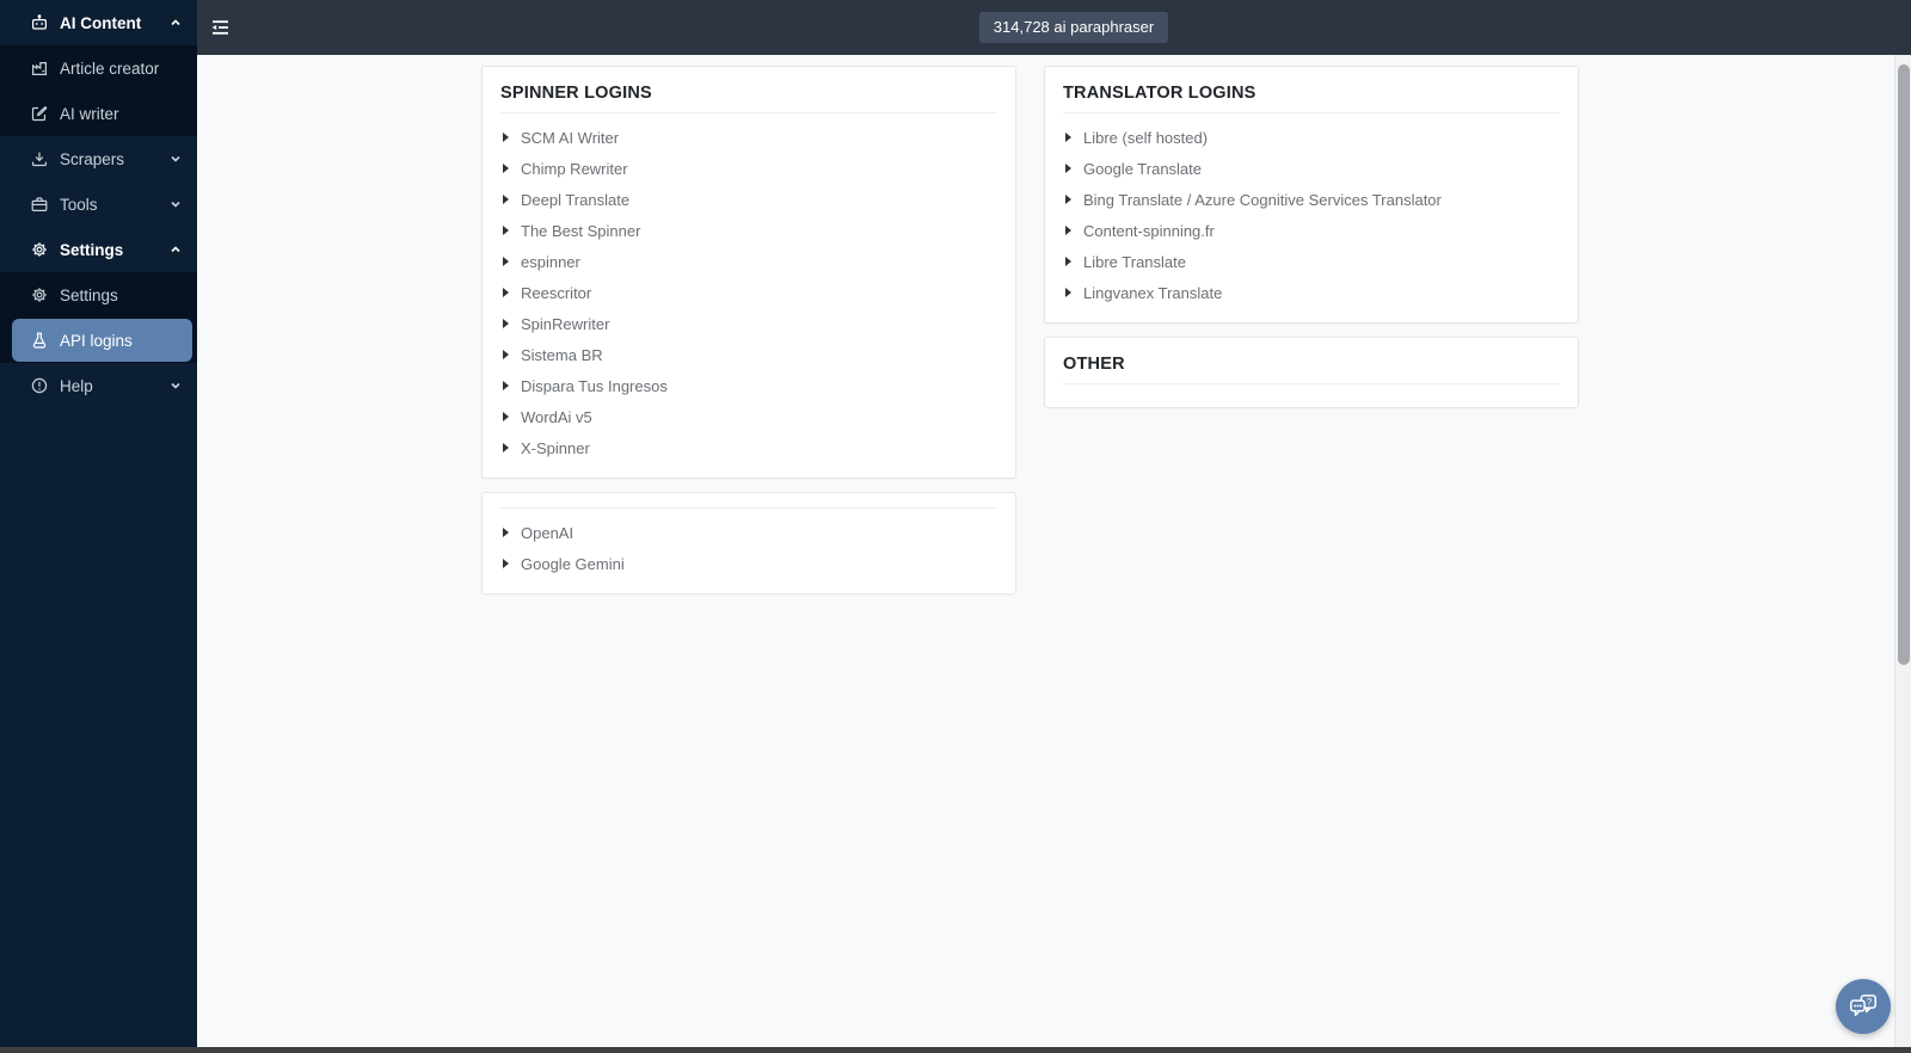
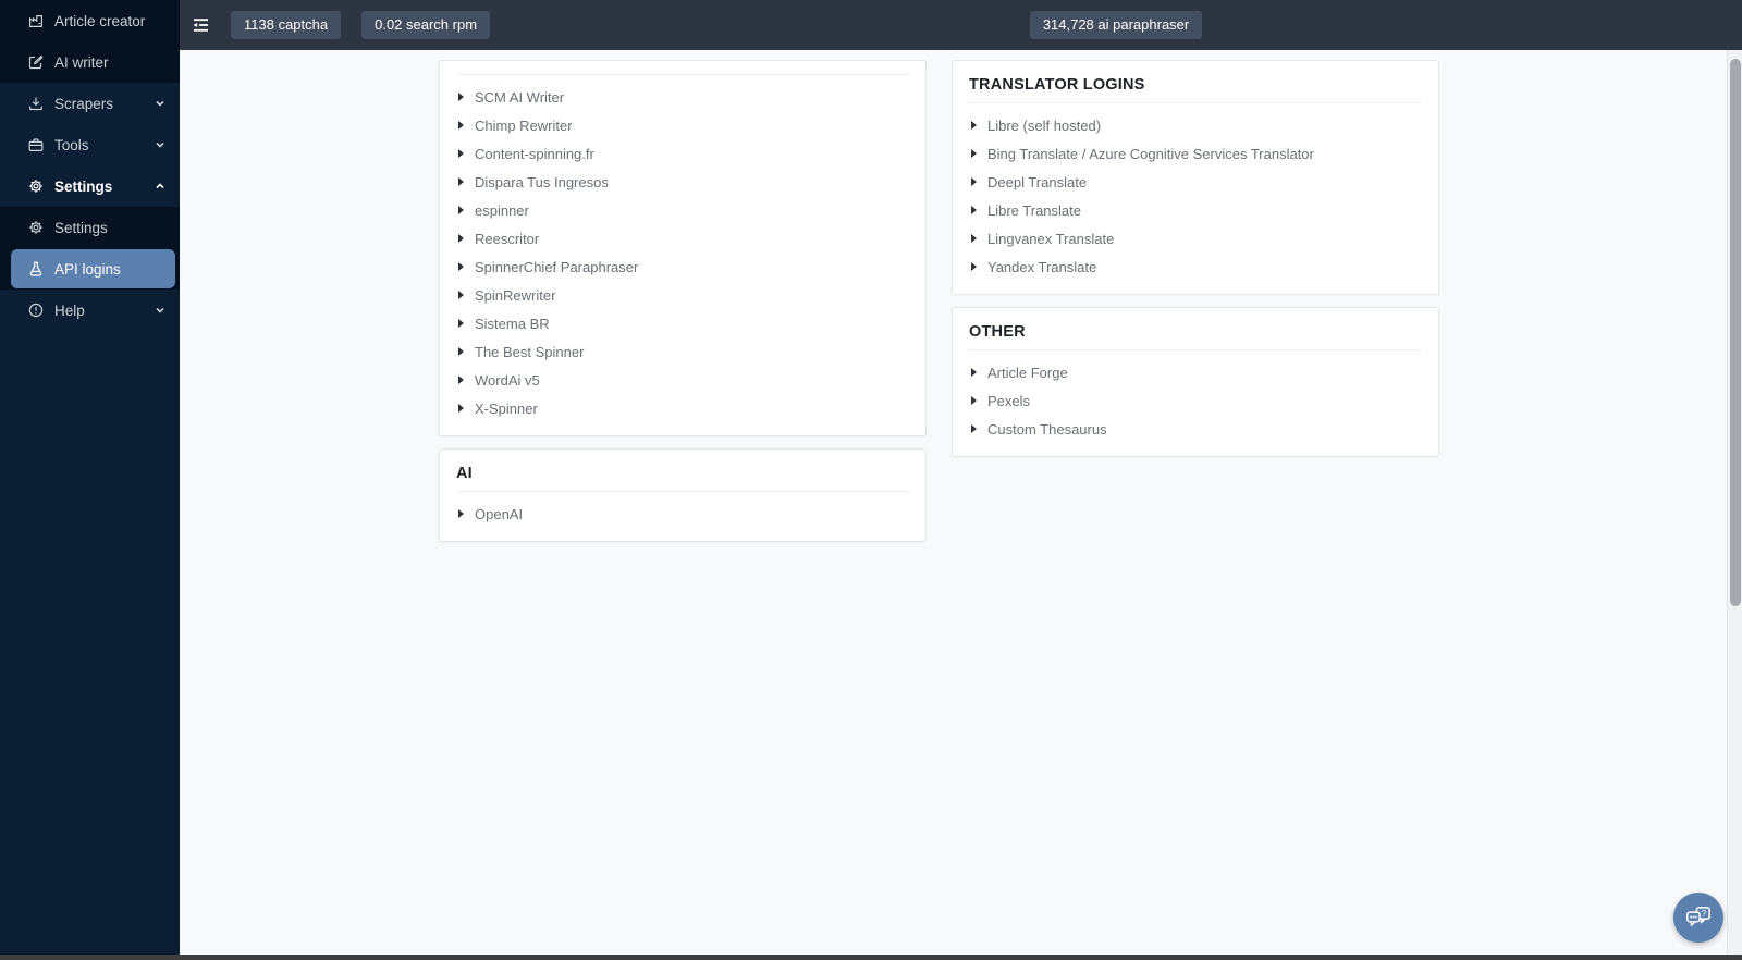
- AI Content
  Article creator
  AI writer
  Scrapers
  Tools
  Settings
  Settings
  API logins
  Help
+ 1138 captcha
+ 0.02 search rpm
  314,728 ai paraphraser
- SPINNER LOGINS
  SCM AI Writer
  Chimp Rewriter
- Deepl Translate
+ Content-spinning.fr
- The Best Spinner
+ Dispara Tus Ingresos
  espinner
  Reescritor
+ SpinnerChief Paraphraser
  SpinRewriter
  Sistema BR
- Dispara Tus Ingresos
+ The Best Spinner
  WordAi v5
  X-Spinner
+ AI
  OpenAI
- Google Gemini
  TRANSLATOR LOGINS
  Libre (self hosted)
- Google Translate
  Bing Translate / Azure Cognitive Services Translator
- Content-spinning.fr
+ Deepl Translate
  Libre Translate
  Lingvanex Translate
+ Yandex Translate
  OTHER
+ Article Forge
+ Pexels
+ Custom Thesaurus
  ?
